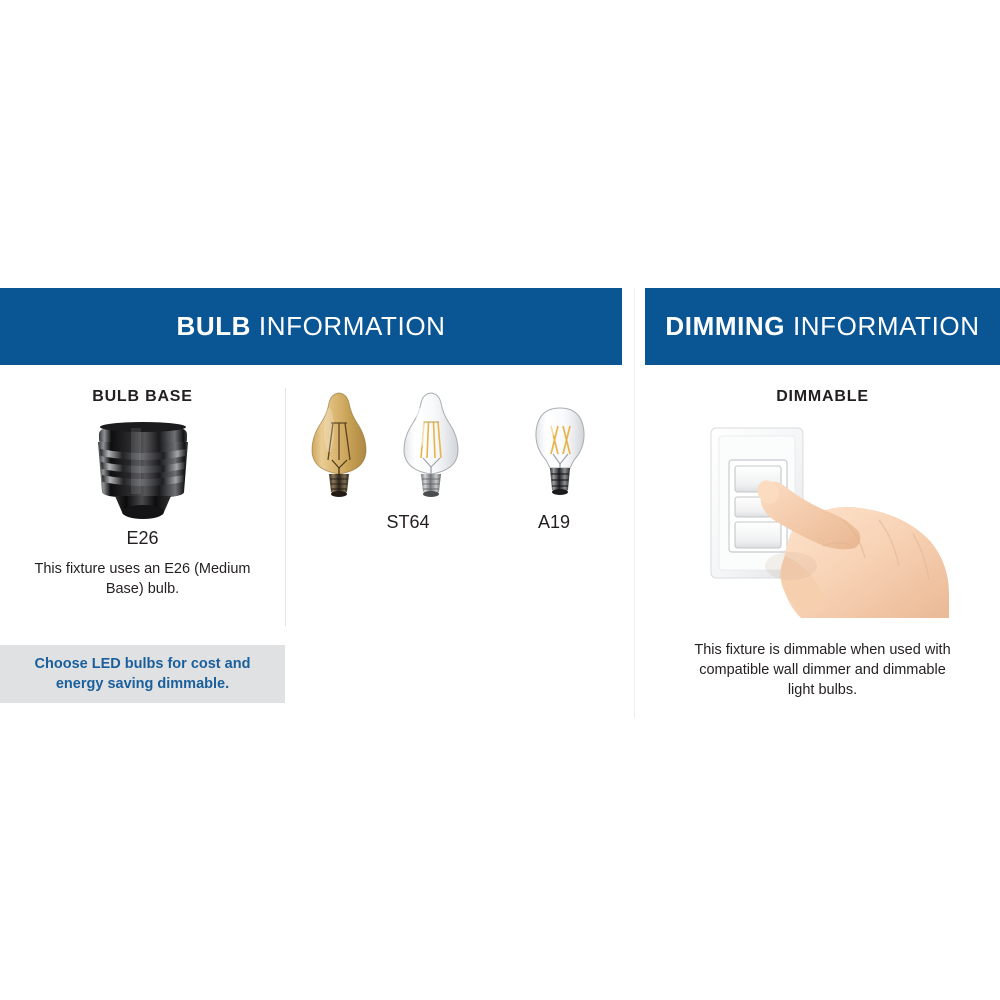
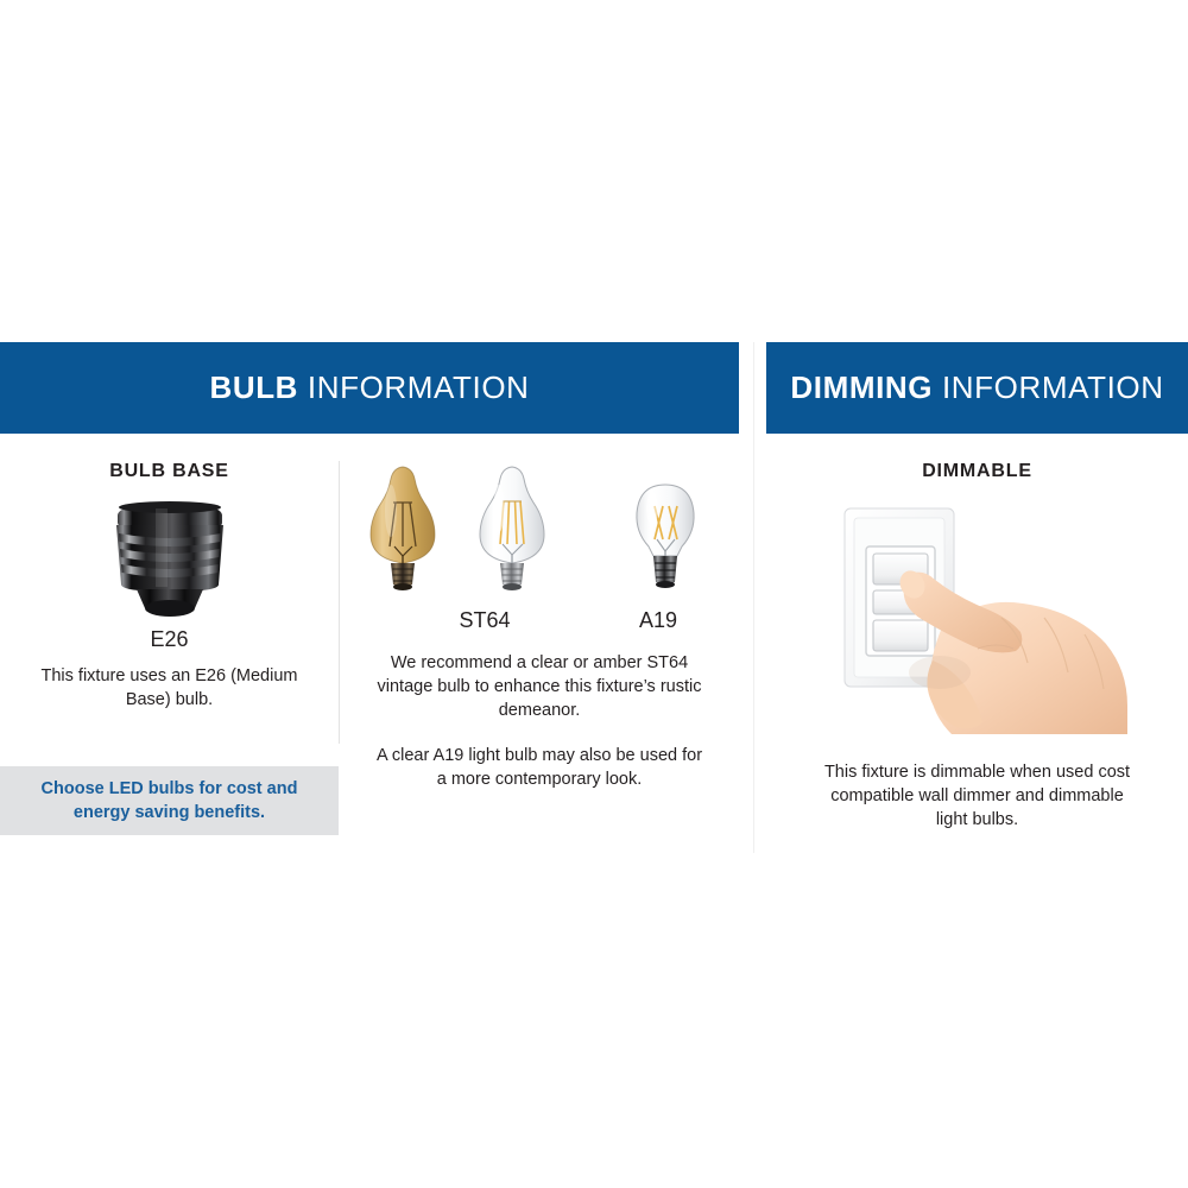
  BULB INFORMATION
  DIMMING INFORMATION
  BULB BASE
  E26
  This fixture uses an E26 (Medium Base) bulb.
- Choose LED bulbs for cost and energy saving dimmable.
+ Choose LED bulbs for cost and energy saving benefits.
  ST64
  A19
+ We recommend a clear or amber ST64 vintage bulb to enhance this fixture’s rustic demeanor.
+ A clear A19 light bulb may also be used for a more contemporary look.
  DIMMABLE
- This fixture is dimmable when used with compatible wall dimmer and dimmable light bulbs.
+ This fixture is dimmable when used cost compatible wall dimmer and dimmable light bulbs.
